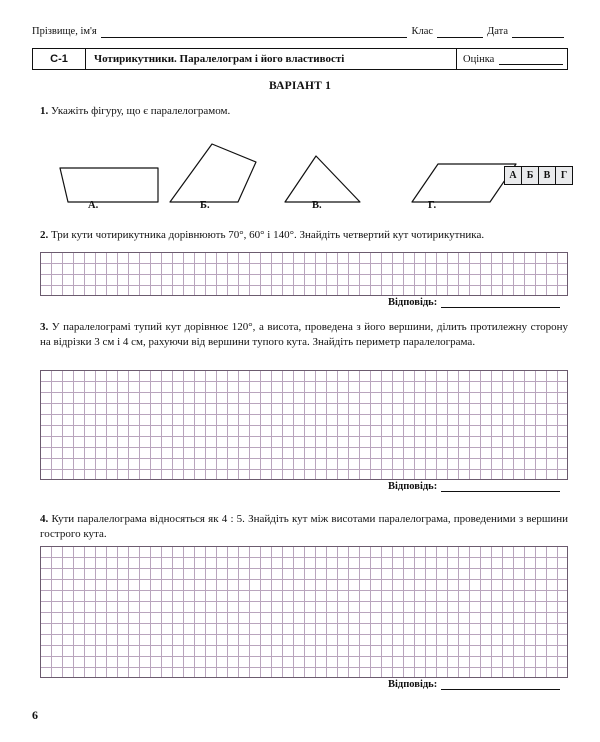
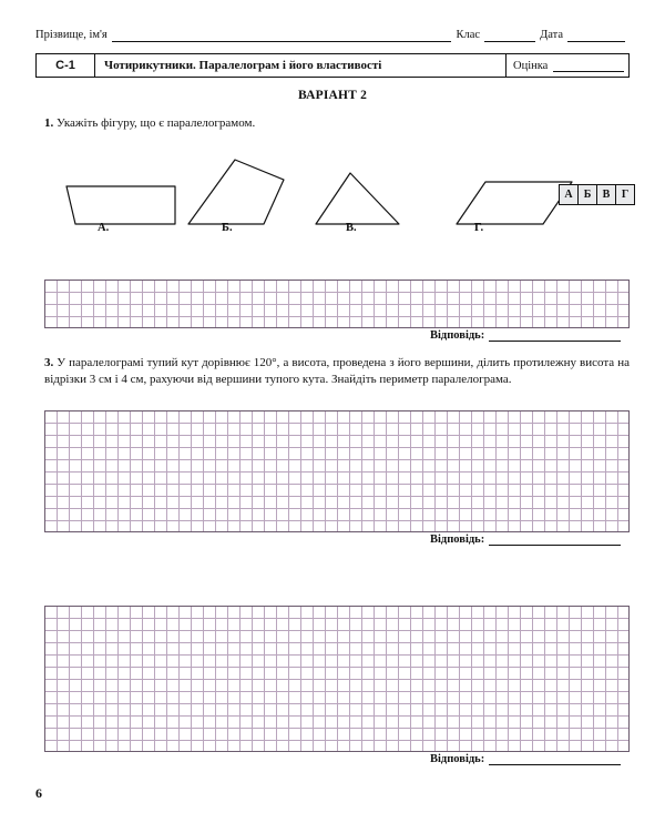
  Прізвище, ім'я
  Клас
  Дата
  С-1
  Чотирикутники. Паралелограм і його властивості
  Оцінка
- ВАРІАНТ 1
+ ВАРІАНТ 2
  1. Укажіть фігуру, що є паралелограмом.
  А
  Б
  В
  Г
  А.
  Б.
  В.
  Г.
- 2. Три кути чотирикутника дорівнюють 70°, 60° і 140°. Знайдіть четвертий кут чотирикутника.
  Відповідь:
- 3. У паралелограмі тупий кут дорівнює 120°, а висота, проведена з його вершини, ділить протилежну сторону на відрізки 3 см і 4 см, рахуючи від вершини тупого кута. Знайдіть периметр паралелограма.
+ 3. У паралелограмі тупий кут дорівнює 120°, а висота, проведена з його вершини, ділить протилежну висота на відрізки 3 см і 4 см, рахуючи від вершини тупого кута. Знайдіть периметр паралелограма.
  Відповідь:
- 4. Кути паралелограма відносяться як 4 : 5. Знайдіть кут між висотами паралелограма, проведеними з вершини гострого кута.
  Відповідь:
  6
